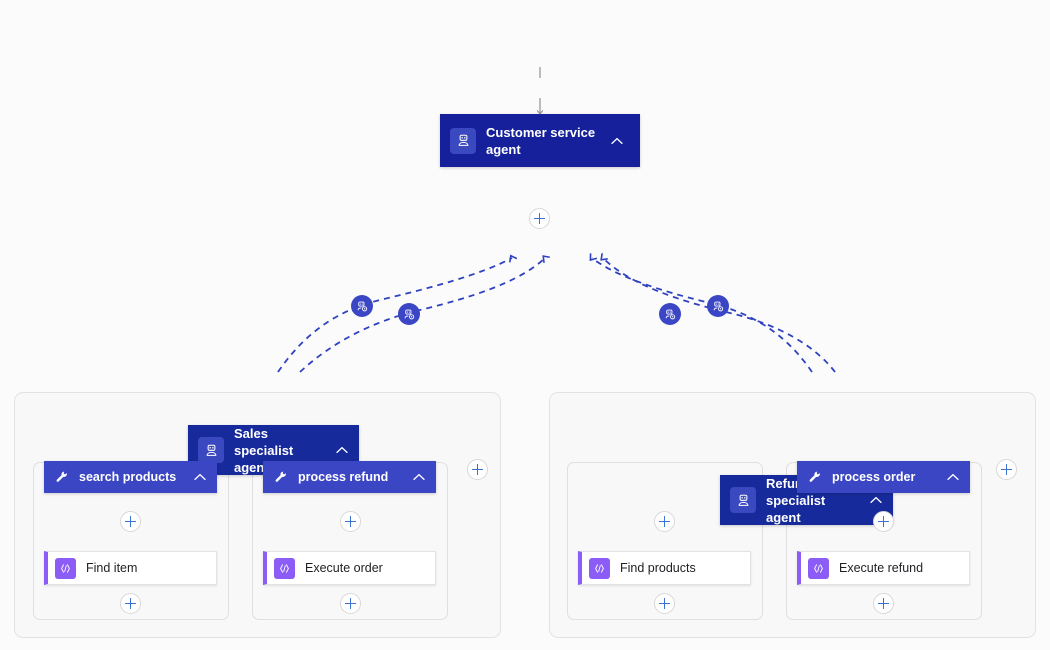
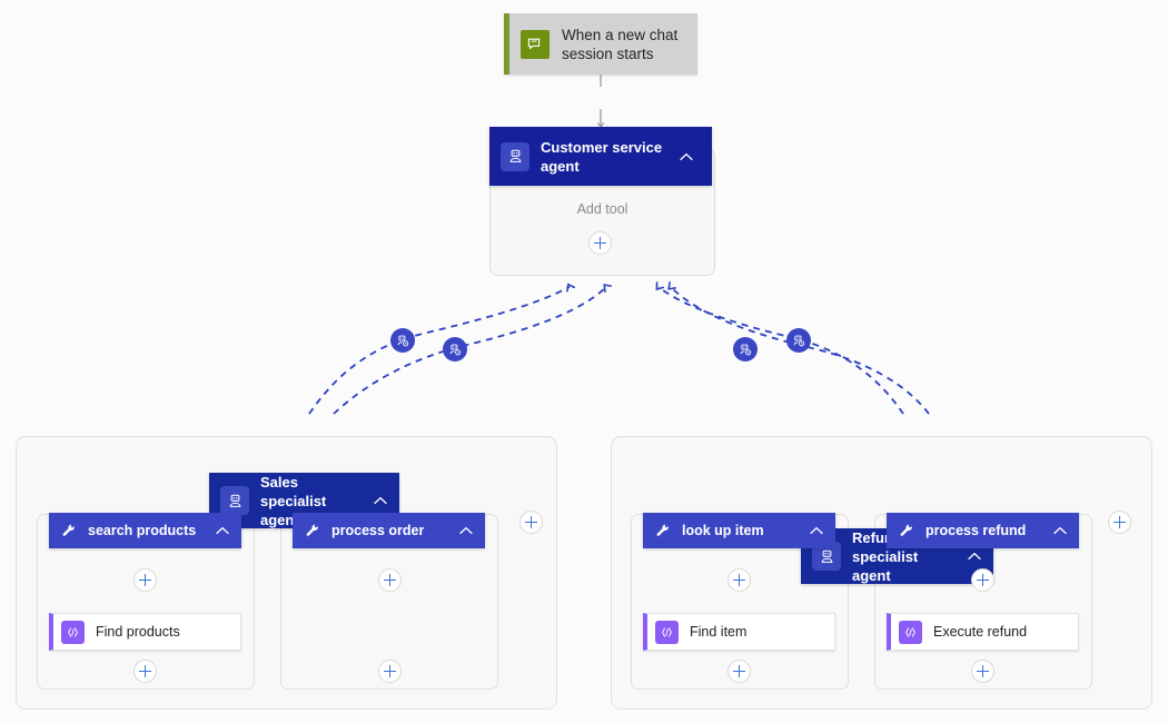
+ When a new chat session starts
+ Add tool
  Customer service agent
  Sales specialist agen
  search products
- Find item
+ Find products
- process refund
+ process order
- Execute order
  Refu specialist agent
+ look up item
- Find products
+ Find item
- process order
+ process refund
  Execute refund
